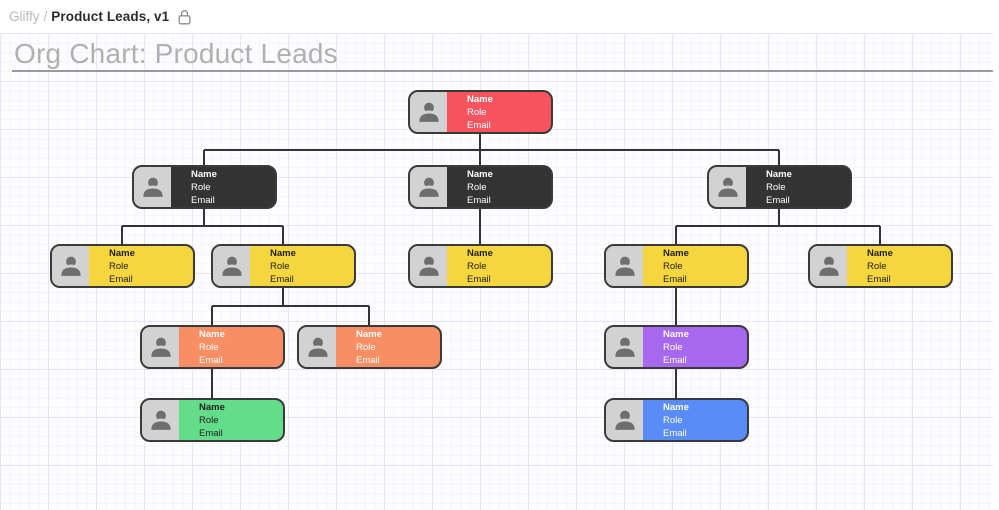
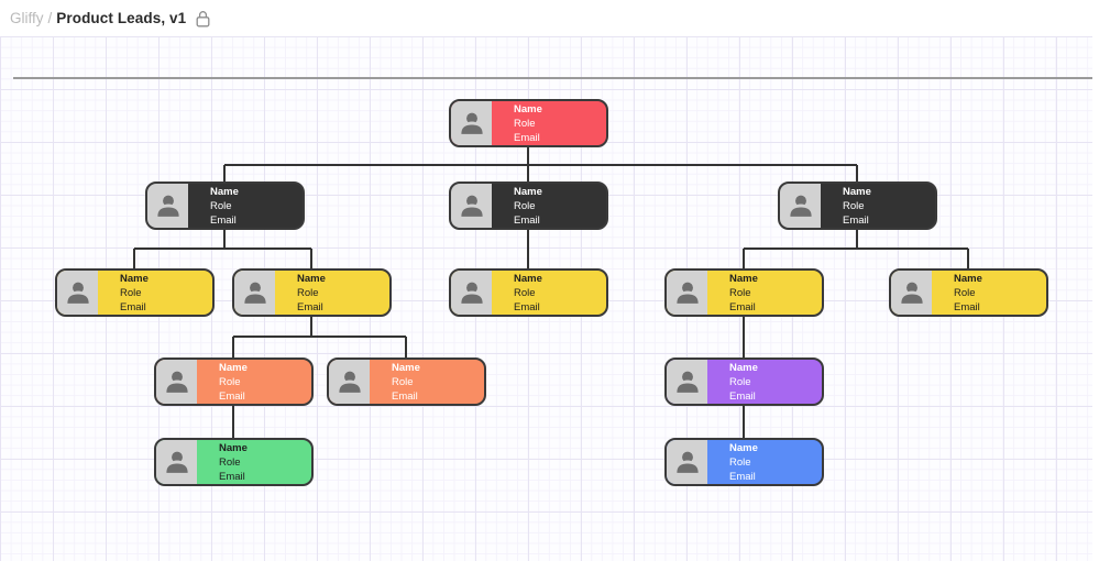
  Gliffy
  /
  Product Leads, v1
- Org Chart: Product Leads
  Name
  Role
  Email
  Name
  Role
  Email
  Name
  Role
  Email
  Name
  Role
  Email
  Name
  Role
  Email
  Name
  Role
  Email
  Name
  Role
  Email
  Name
  Role
  Email
  Name
  Role
  Email
  Name
  Role
  Email
  Name
  Role
  Email
  Name
  Role
  Email
  Name
  Role
  Email
  Name
  Role
  Email
